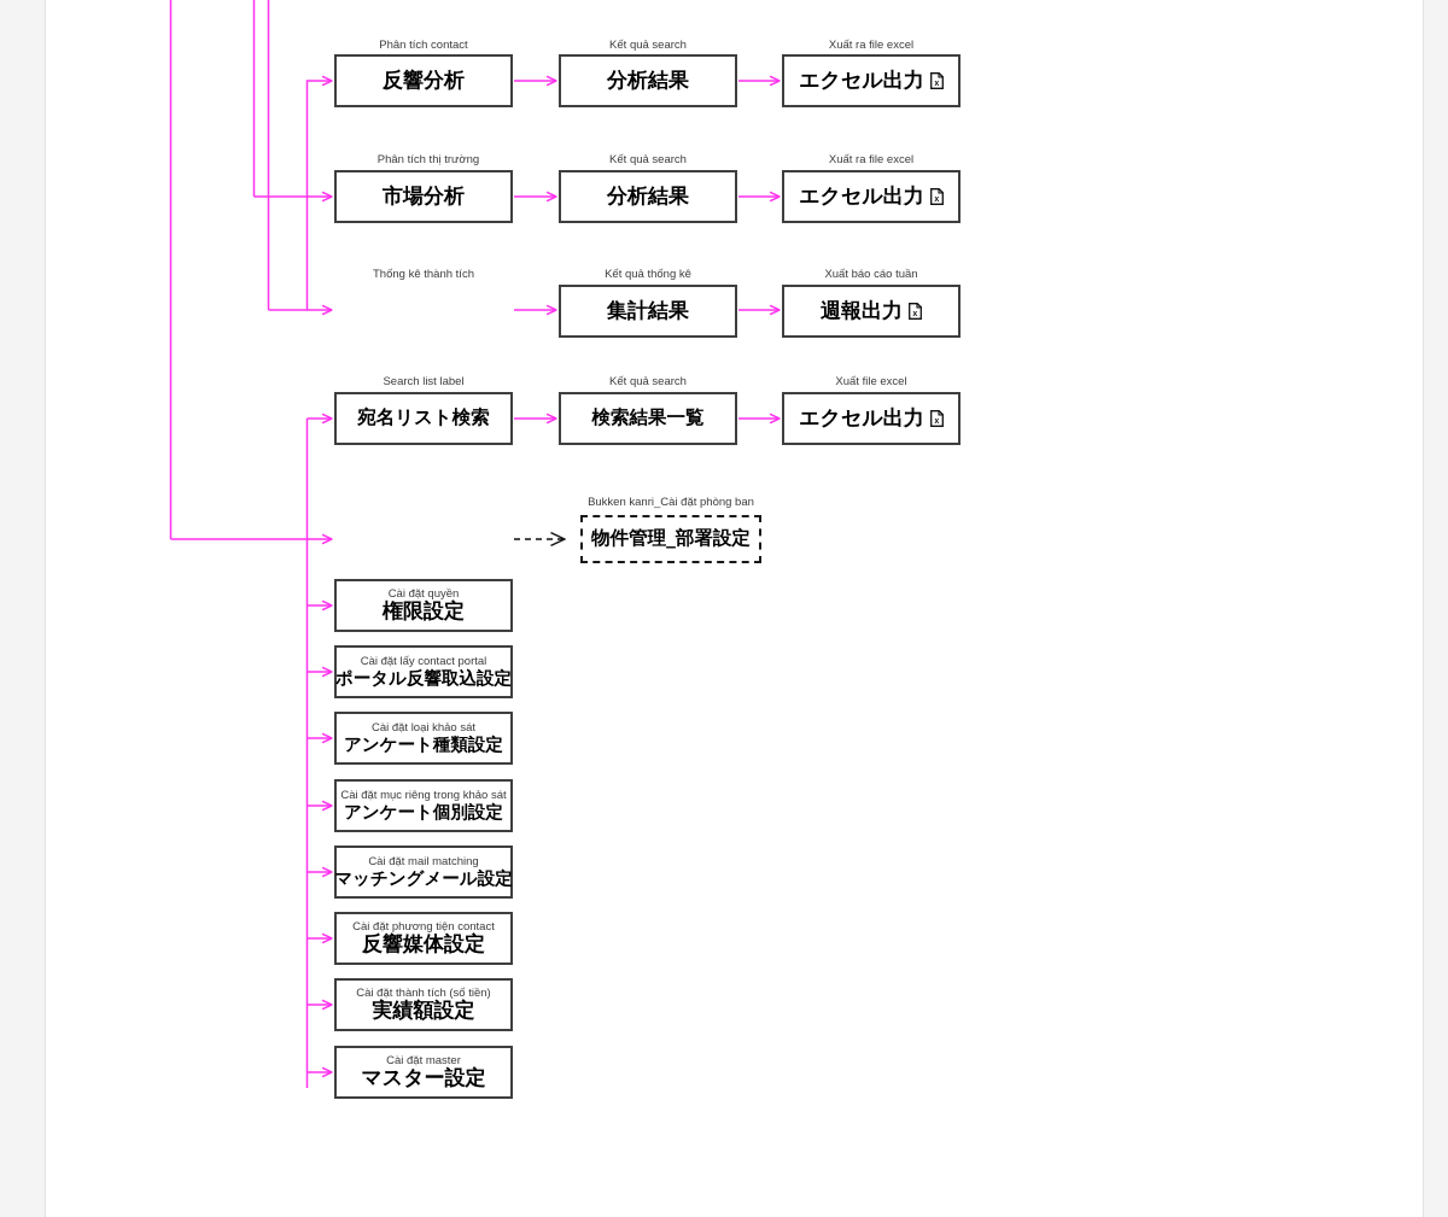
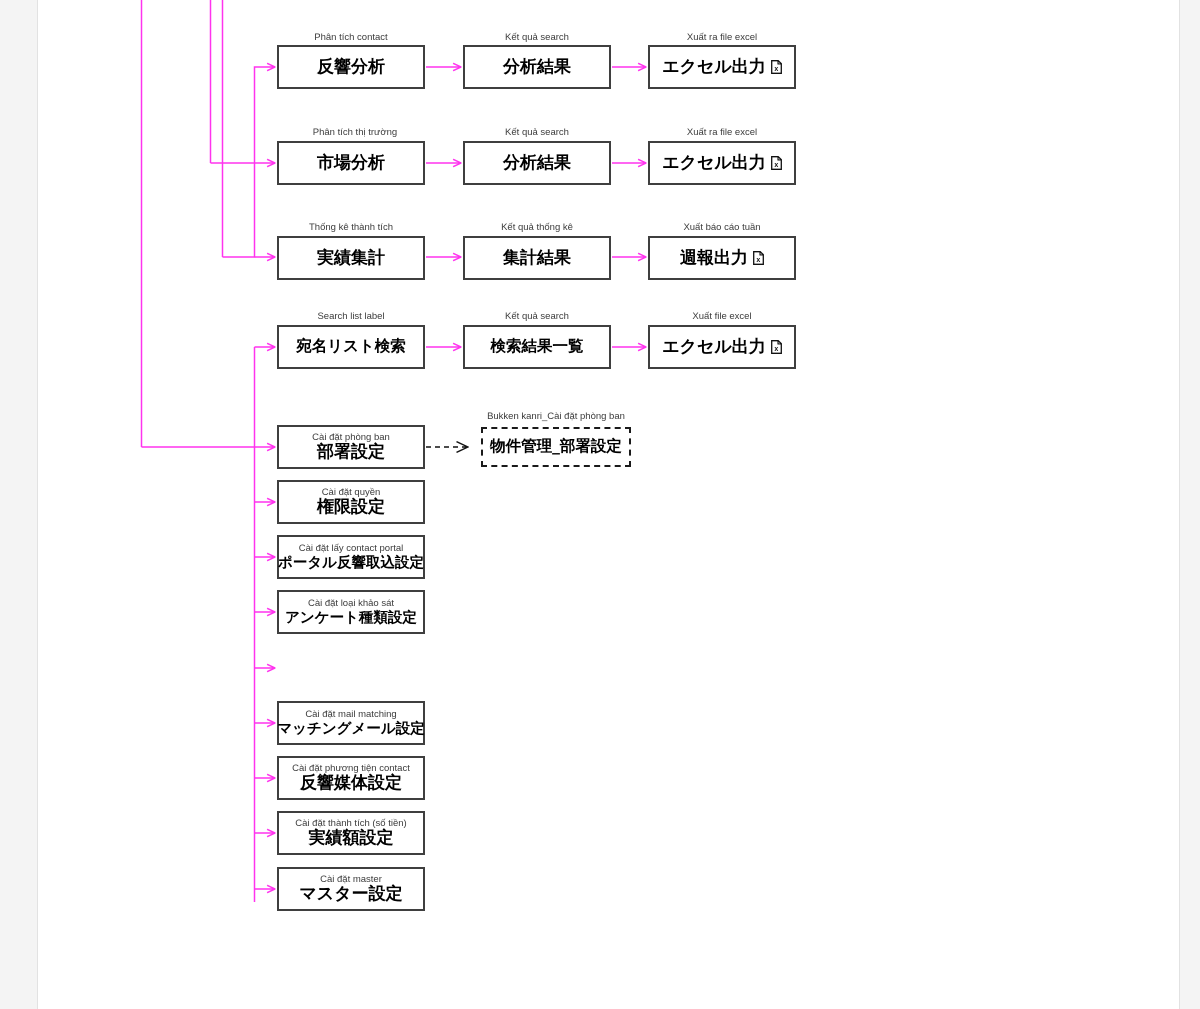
  Phân tích contact
  反響分析
  Kết quả search
  分析結果
  Xuất ra file excel
  エクセル出力
  Phân tích thị trường
  市場分析
  Kết quả search
  分析結果
  Xuất ra file excel
  エクセル出力
  Thống kê thành tích
+ 実績集計
  Kết quả thống kê
  集計結果
  Xuất báo cáo tuần
  週報出力
  Search list label
  宛名リスト検索
  Kết quả search
  検索結果一覧
  Xuất file excel
  エクセル出力
+ Cài đặt phòng ban
+ 部署設定
  Cài đặt quyền
  権限設定
  Cài đặt lấy contact portal
  ポータル反響取込設定
  Cài đặt loại khảo sát
  アンケート種類設定
- Cài đặt mục riêng trong khảo sát
- アンケート個別設定
  Cài đặt mail matching
  マッチングメール設定
  Cài đặt phương tiện contact
  反響媒体設定
  Cài đặt thành tích (số tiền)
  実績額設定
  Cài đặt master
  マスター設定
  Bukken kanri_Cài đặt phòng ban
  物件管理_部署設定
